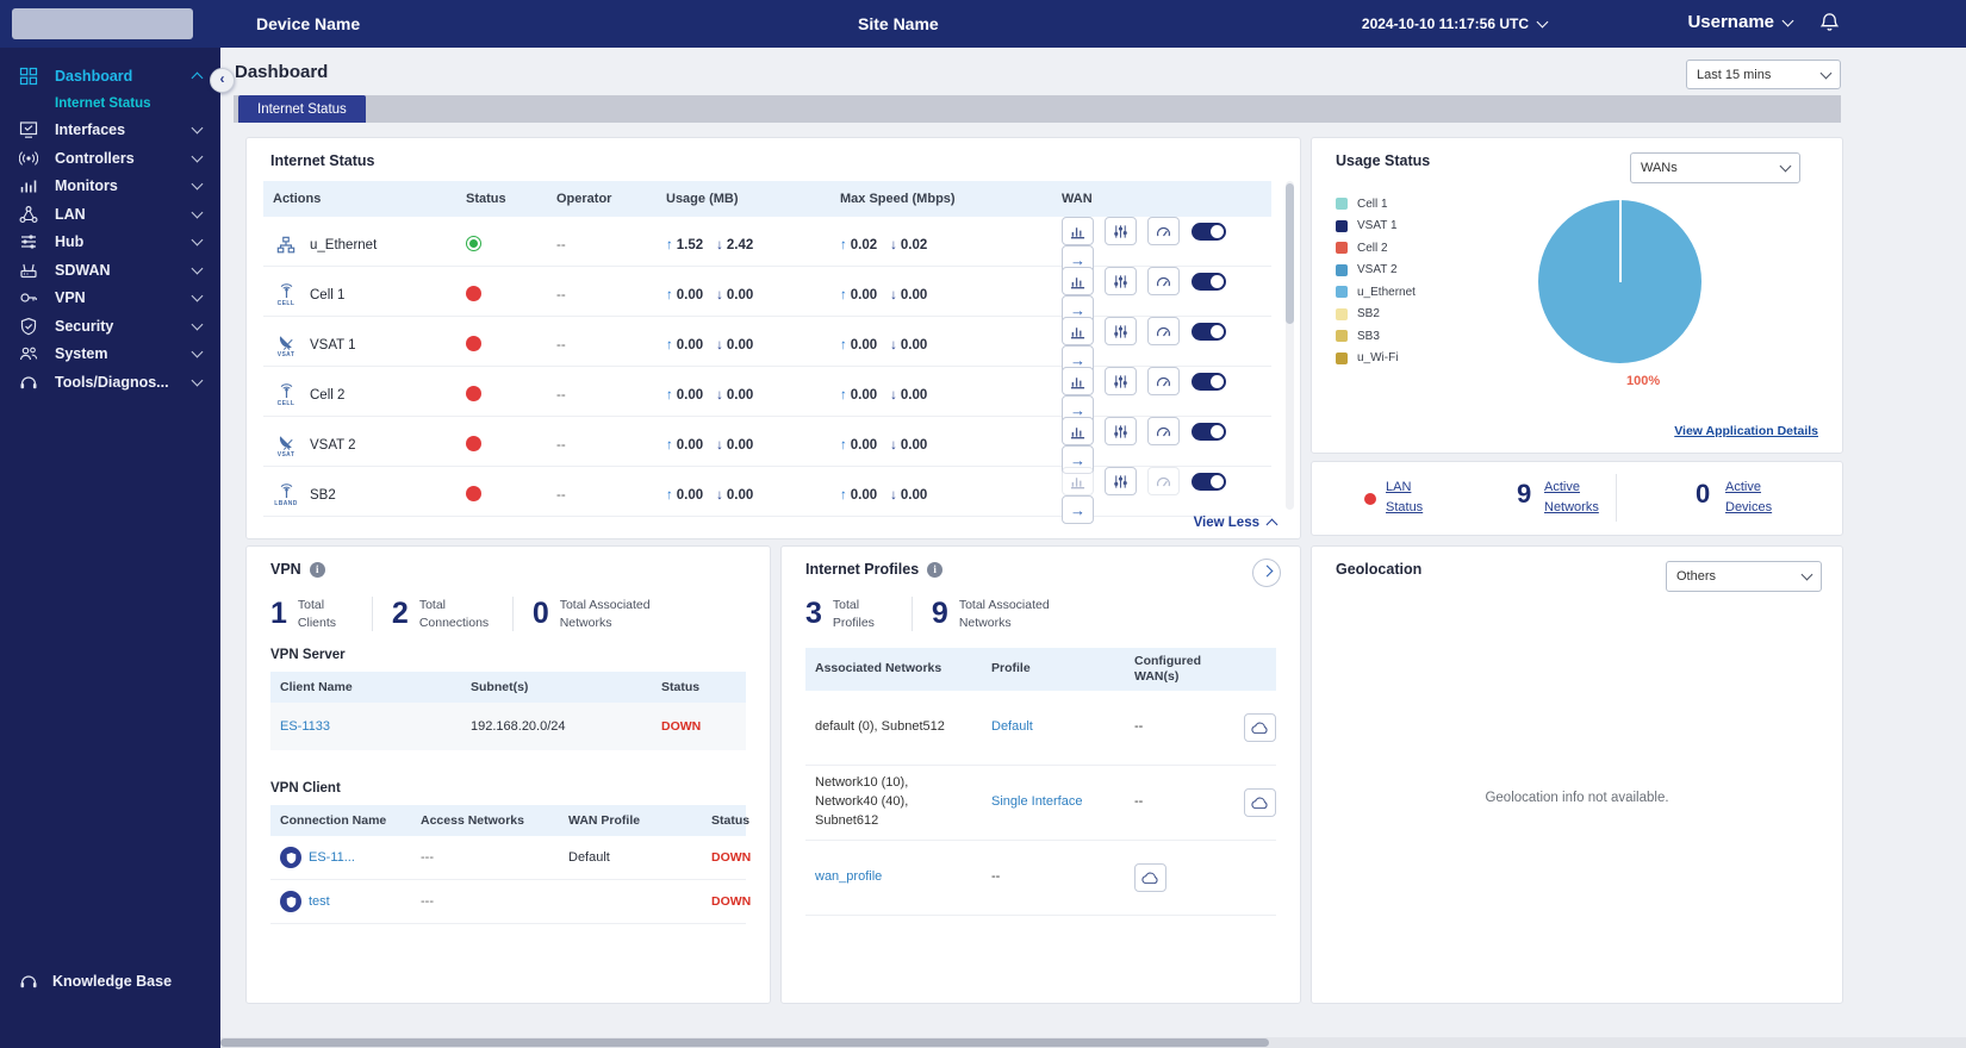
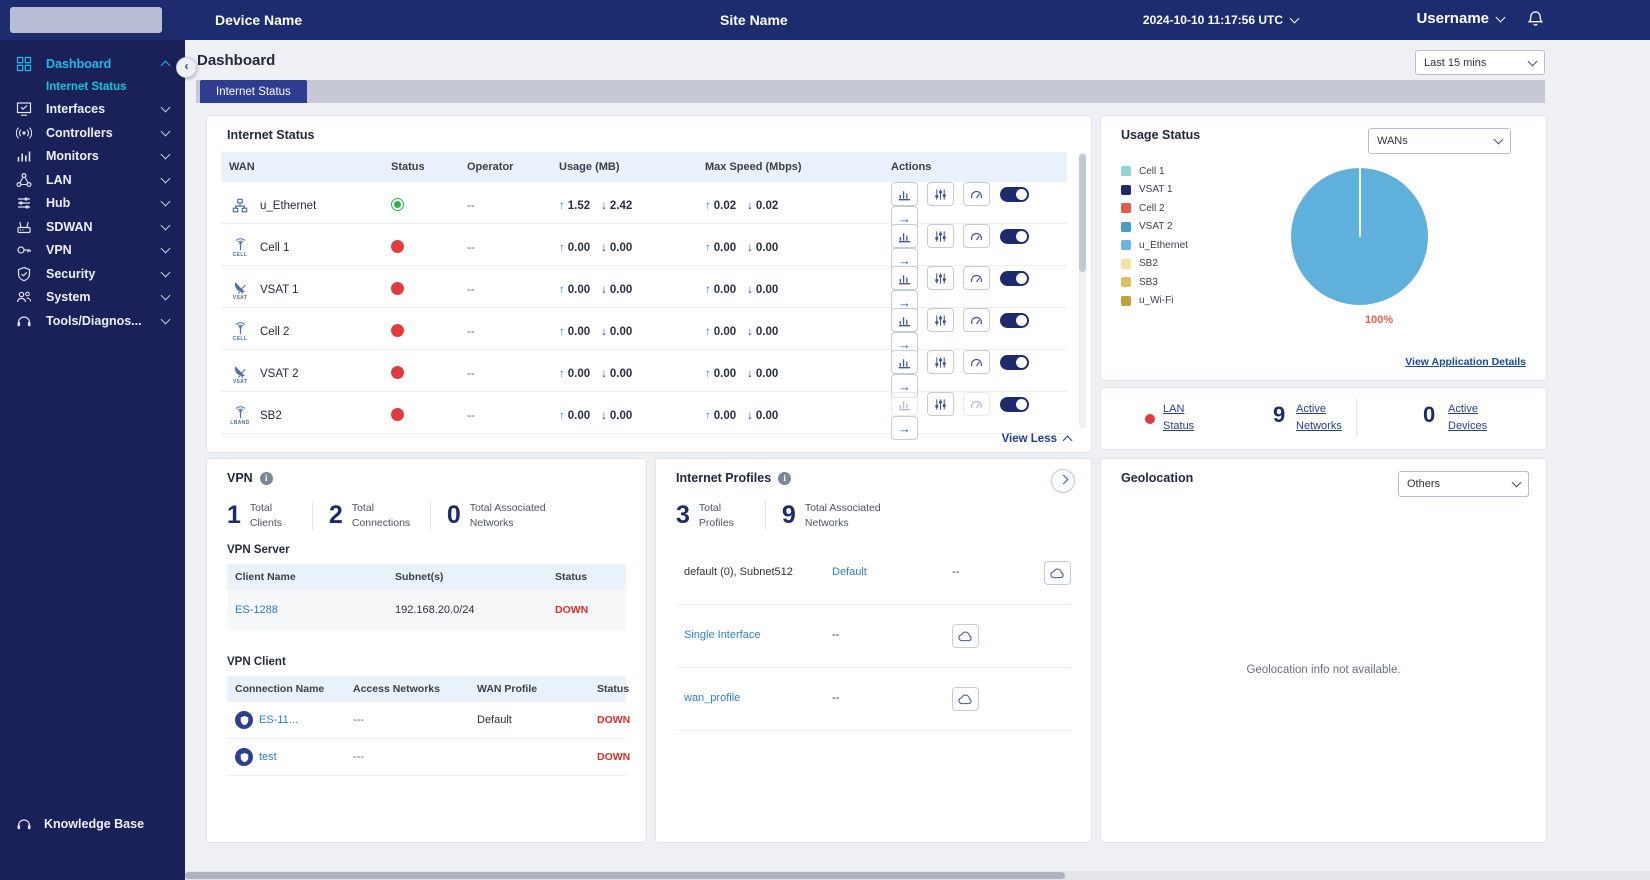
  Device Name
  Site Name
  2024-10-10 11:17:56 UTC
  Username
  Dashboard
  Internet Status
  Interfaces
  Controllers
  Monitors
  LAN
  Hub
  SDWAN
  VPN
  Security
  System
  Tools/Diagnos...
  Knowledge Base
  ‹
  Dashboard
  Last 15 mins
  Internet Status
  Internet Status
- Actions
+ WAN
  Status
  Operator
  Usage (MB)
  Max Speed (Mbps)
- WAN
+ Actions
  u_Ethernet
  --
  ↑ 1.52 ↓ 2.42
  ↑ 0.02 ↓ 0.02
  →
  Cell 1
  --
  ↑ 0.00 ↓ 0.00
  ↑ 0.00 ↓ 0.00
  →
  VSAT 1
  --
  ↑ 0.00 ↓ 0.00
  ↑ 0.00 ↓ 0.00
  →
  Cell 2
  --
  ↑ 0.00 ↓ 0.00
  ↑ 0.00 ↓ 0.00
  →
  VSAT 2
  --
  ↑ 0.00 ↓ 0.00
  ↑ 0.00 ↓ 0.00
  →
  SB2
  --
  ↑ 0.00 ↓ 0.00
  ↑ 0.00 ↓ 0.00
  →
  View Less
  Usage Status
  WANs
  Cell 1
  VSAT 1
  Cell 2
  VSAT 2
  u_Ethernet
  SB2
  SB3
  u_Wi-Fi
  100%
  View Application Details
  LAN Status
  9
  Active Networks
  0
  Active Devices
  VPN
  i
  1
  Total Clients
  2
  Total Connections
  0
  Total Associated Networks
  VPN Server
  Client Name
  Subnet(s)
  Status
- ES-1133
+ ES-1288
  192.168.20.0/24
  DOWN
  VPN Client
  Connection Name
  Access Networks
  WAN Profile
  Status
  ES-11...
  ---
  Default
  DOWN
  test
  ---
  DOWN
  Internet Profiles
  i
  3
  Total Profiles
  9
  Total Associated Networks
- Associated Networks
- Profile
- Configured WAN(s)
  default (0), Subnet512
  Default
  --
- Network10 (10), Network40 (40), Subnet612
  Single Interface
  --
  wan_profile
  --
  Geolocation
  Others
  Geolocation info not available.
